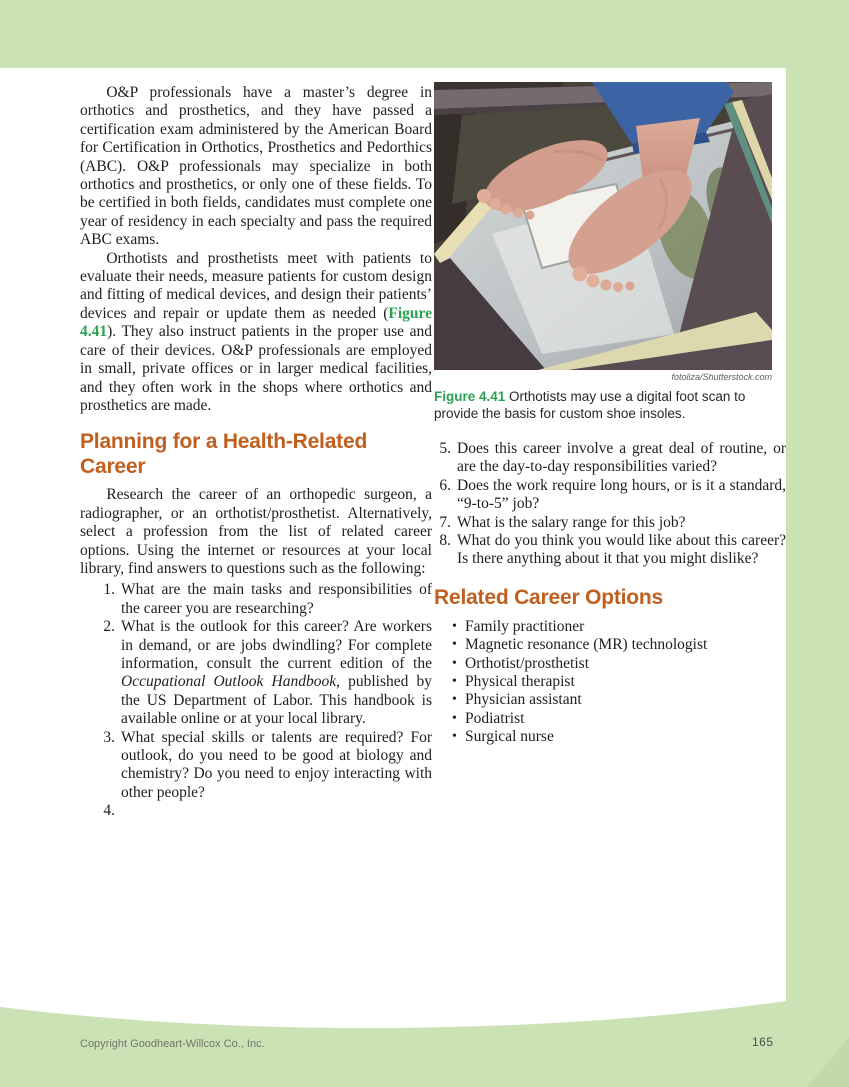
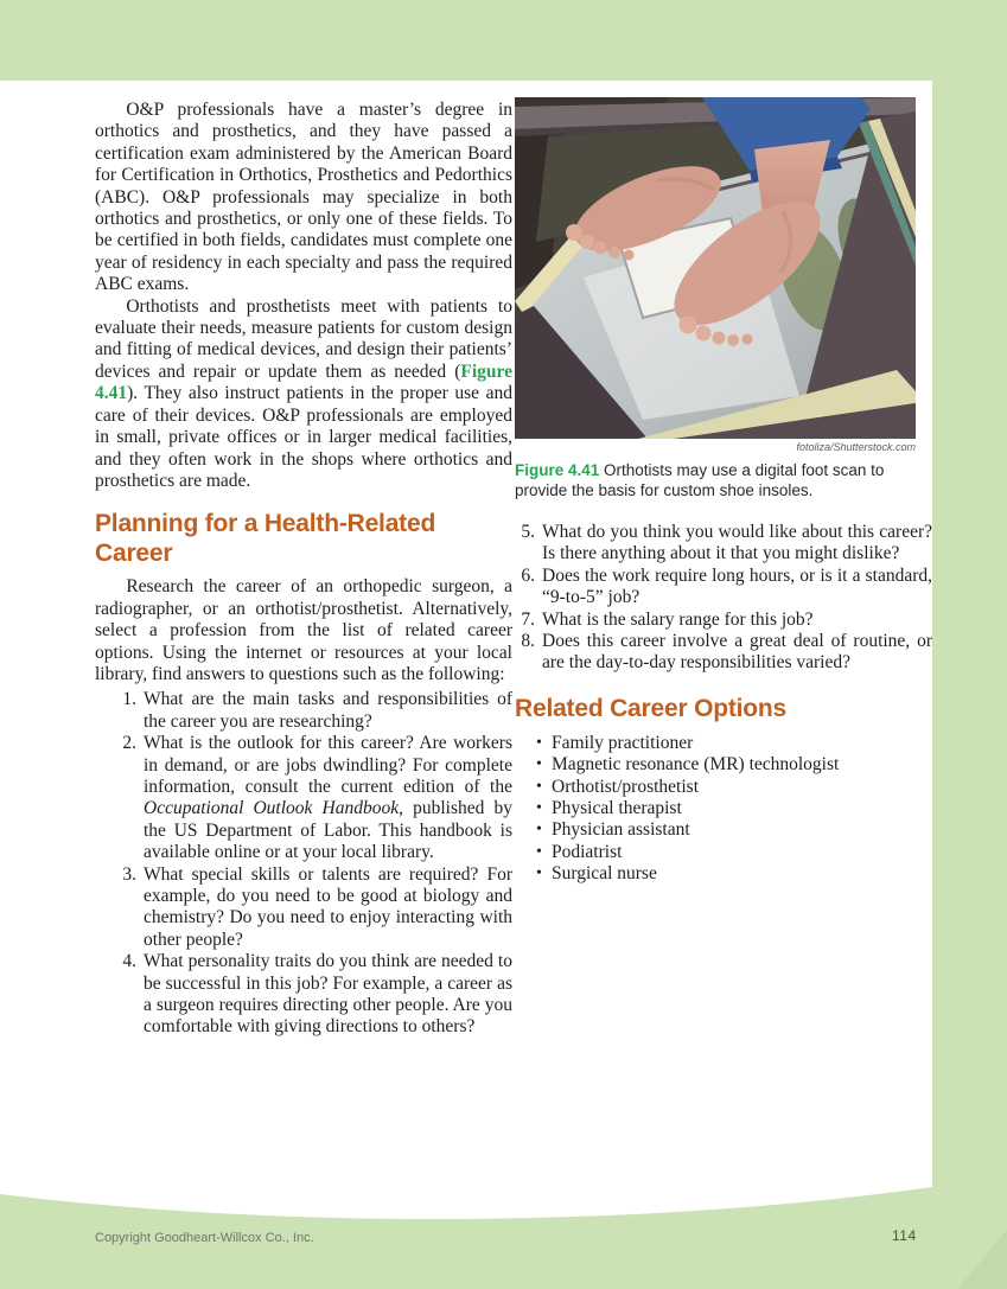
  O&P professionals have a master’s degree in orthotics and prosthetics, and they have passed a certification exam administered by the American Board for Certification in Orthotics, Prosthetics and Pedorthics (ABC). O&P professionals may specialize in both orthotics and prosthetics, or only one of these fields. To be certified in both fields, candidates must complete one year of residency in each specialty and pass the required ABC exams.
  Orthotists and prosthetists meet with patients to evaluate their needs, measure patients for custom design and fitting of medical devices, and design their patients’ devices and repair or update them as needed (Figure 4.41). They also instruct patients in the proper use and care of their devices. O&P professionals are employed in small, private offices or in larger medical facilities, and they often work in the shops where orthotics and prosthetics are made.
  Planning for a Health-Related Career
  Research the career of an orthopedic surgeon, a radiographer, or an orthotist/prosthetist. Alternatively, select a profession from the list of related career options. Using the internet or resources at your local library, find answers to questions such as the following:
  1.
  What are the main tasks and responsibilities of the career you are researching?
  2.
  What is the outlook for this career? Are workers in demand, or are jobs dwindling? For complete information, consult the current edition of the Occupational Outlook Handbook, published by the US Department of Labor. This handbook is available online or at your local library.
  3.
- What special skills or talents are required? For outlook, do you need to be good at biology and chemistry? Do you need to enjoy interacting with other people?
+ What special skills or talents are required? For example, do you need to be good at biology and chemistry? Do you need to enjoy interacting with other people?
  4.
+ What personality traits do you think are needed to be successful in this job? For example, a career as a surgeon requires directing other people. Are you comfortable with giving directions to others?
  fotoliza/Shutterstock.com
  Figure 4.41 Orthotists may use a digital foot scan to provide the basis for custom shoe insoles.
  5.
- Does this career involve a great deal of routine, or are the day-to-day responsibilities varied?
+ What do you think you would like about this career? Is there anything about it that you might dislike?
  6.
  Does the work require long hours, or is it a standard, “9-to-5” job?
  7.
  What is the salary range for this job?
  8.
- What do you think you would like about this career? Is there anything about it that you might dislike?
+ Does this career involve a great deal of routine, or are the day-to-day responsibilities varied?
  Related Career Options
  Family practitioner
  Magnetic resonance (MR) technologist
  Orthotist/prosthetist
  Physical therapist
  Physician assistant
  Podiatrist
  Surgical nurse
  Copyright Goodheart-Willcox Co., Inc.
- 165
+ 114
